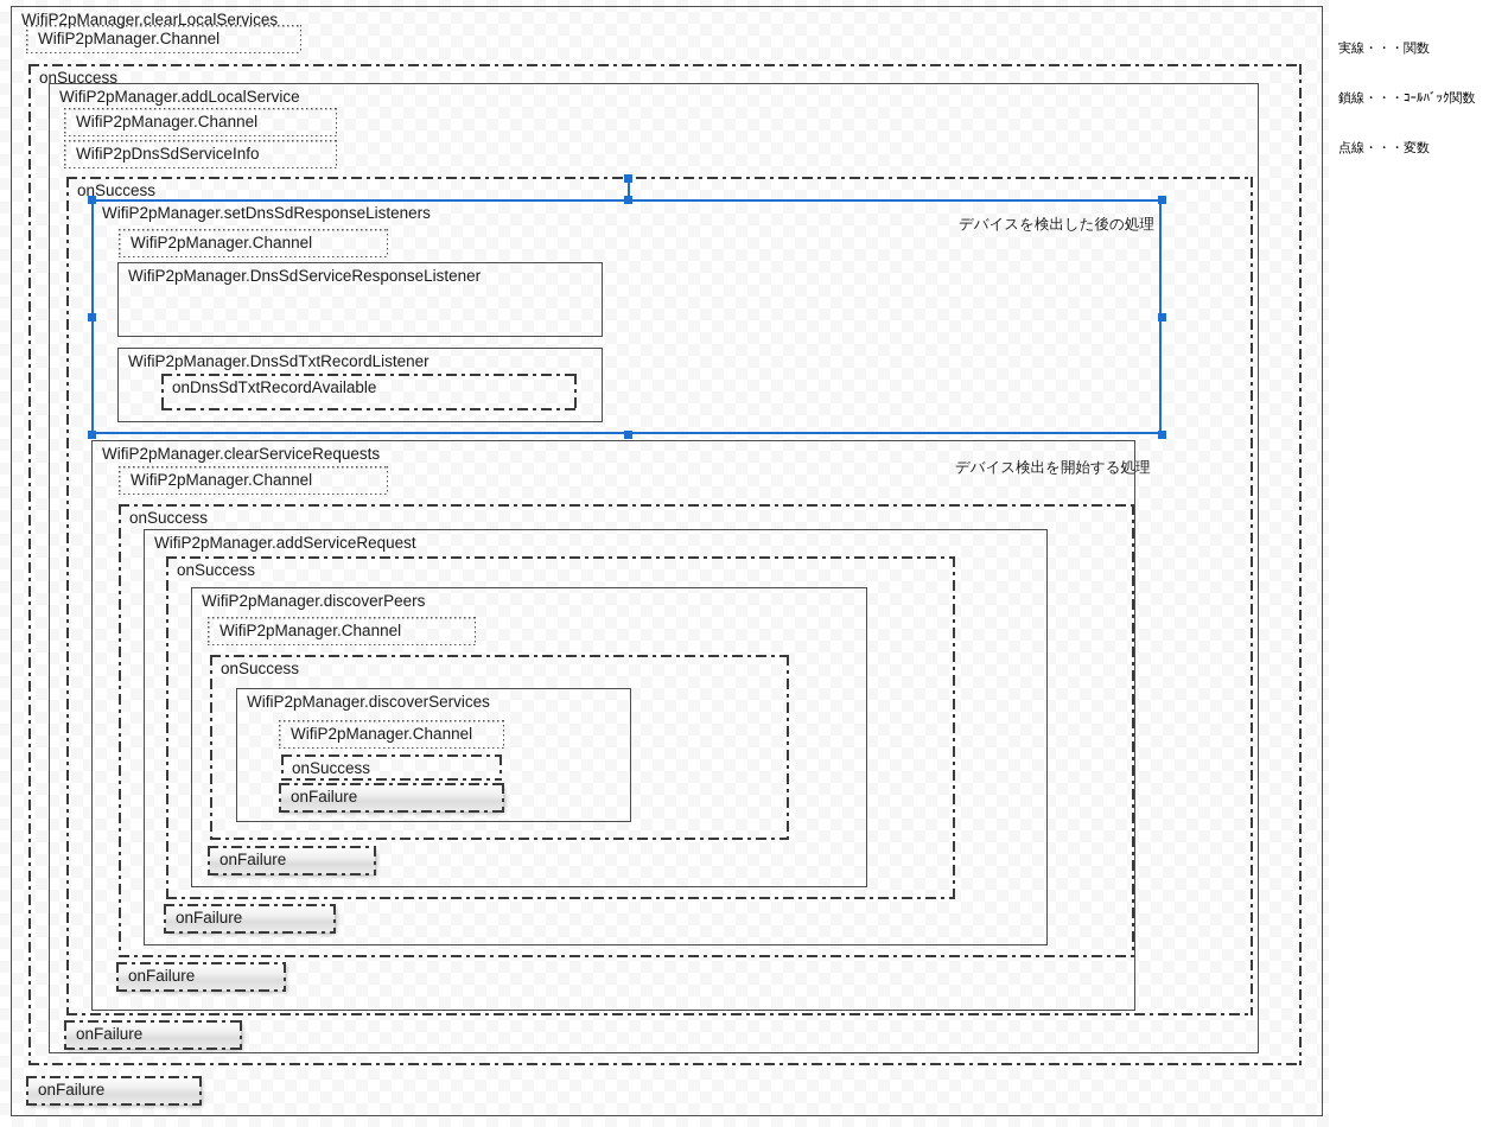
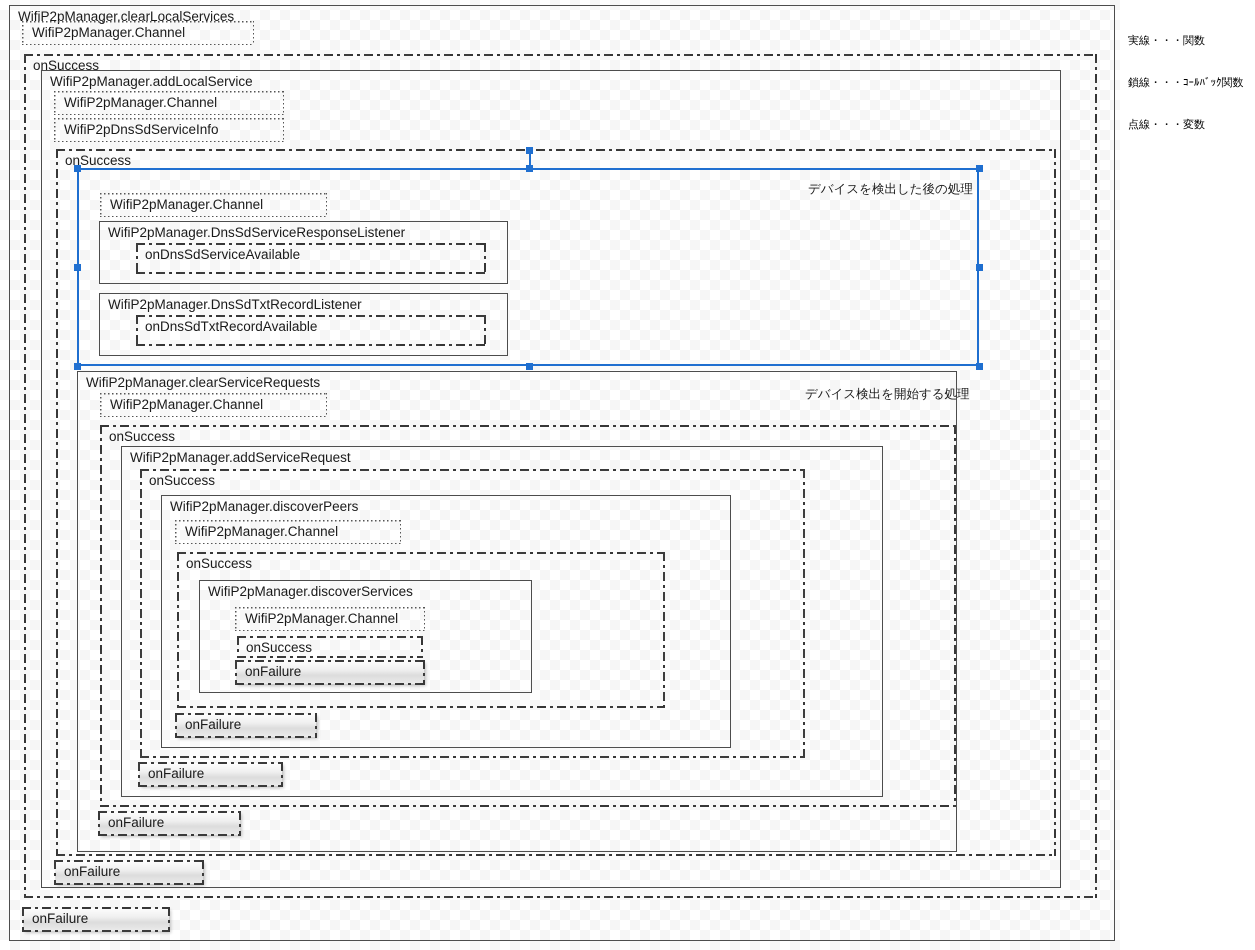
  WifiP2pManager.clearLocalServices
  WifiP2pManager.Channel
  onSuccess
  WifiP2pManager.addLocalService
  WifiP2pManager.Channel
  WifiP2pDnsSdServiceInfo
  onSuccess
- WifiP2pManager.setDnsSdResponseListeners
  デバイスを検出した後の処理
  WifiP2pManager.Channel
  WifiP2pManager.DnsSdServiceResponseListener
+ onDnsSdServiceAvailable
  WifiP2pManager.DnsSdTxtRecordListener
  onDnsSdTxtRecordAvailable
  WifiP2pManager.clearServiceRequests
  デバイス検出を開始する処理
  WifiP2pManager.Channel
  onSuccess
  WifiP2pManager.addServiceRequest
  onSuccess
  WifiP2pManager.discoverPeers
  WifiP2pManager.Channel
  onSuccess
  WifiP2pManager.discoverServices
  WifiP2pManager.Channel
  onSuccess
  onFailure
  onFailure
  onFailure
  onFailure
  onFailure
  onFailure
  実線・・・関数
  鎖線・・・ｺｰﾙﾊﾞｯｸ関数
  点線・・・変数
